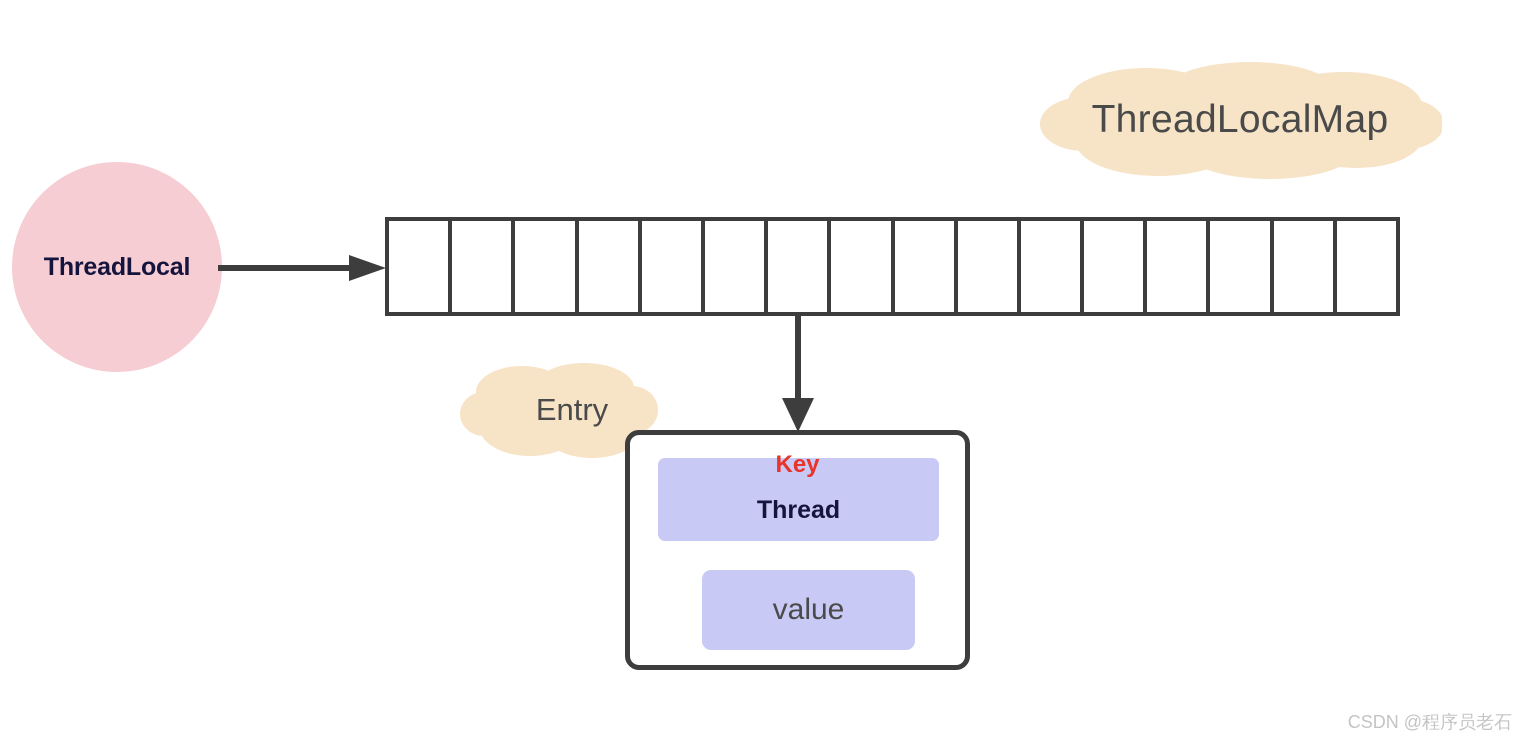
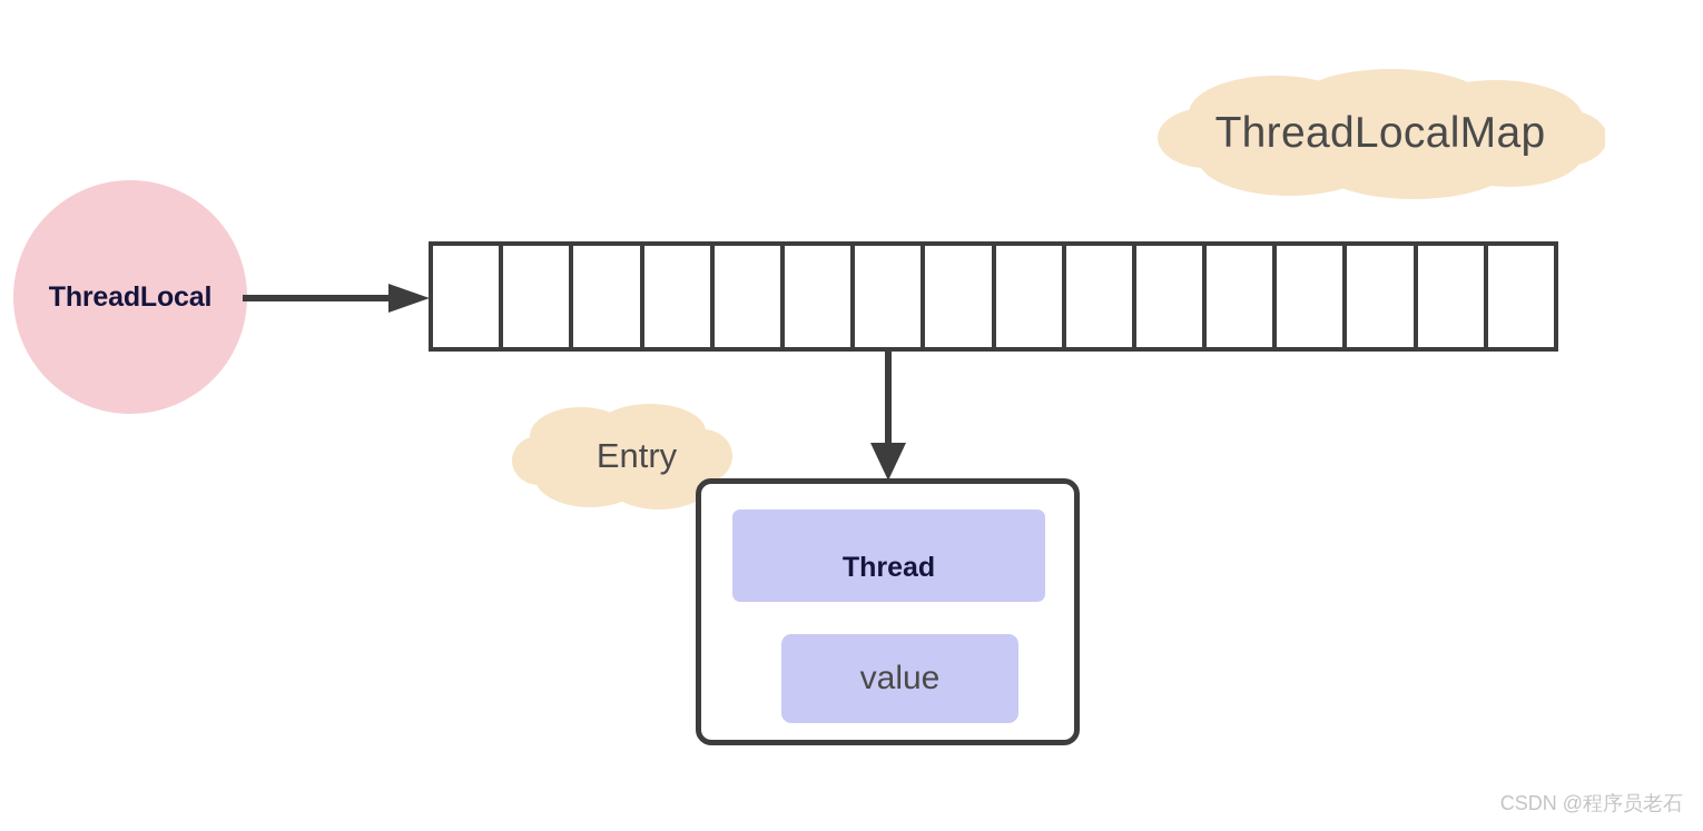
  ThreadLocal
  ThreadLocalMap
  Entry
- Key
  Thread
  value
  CSDN @程序员老石
